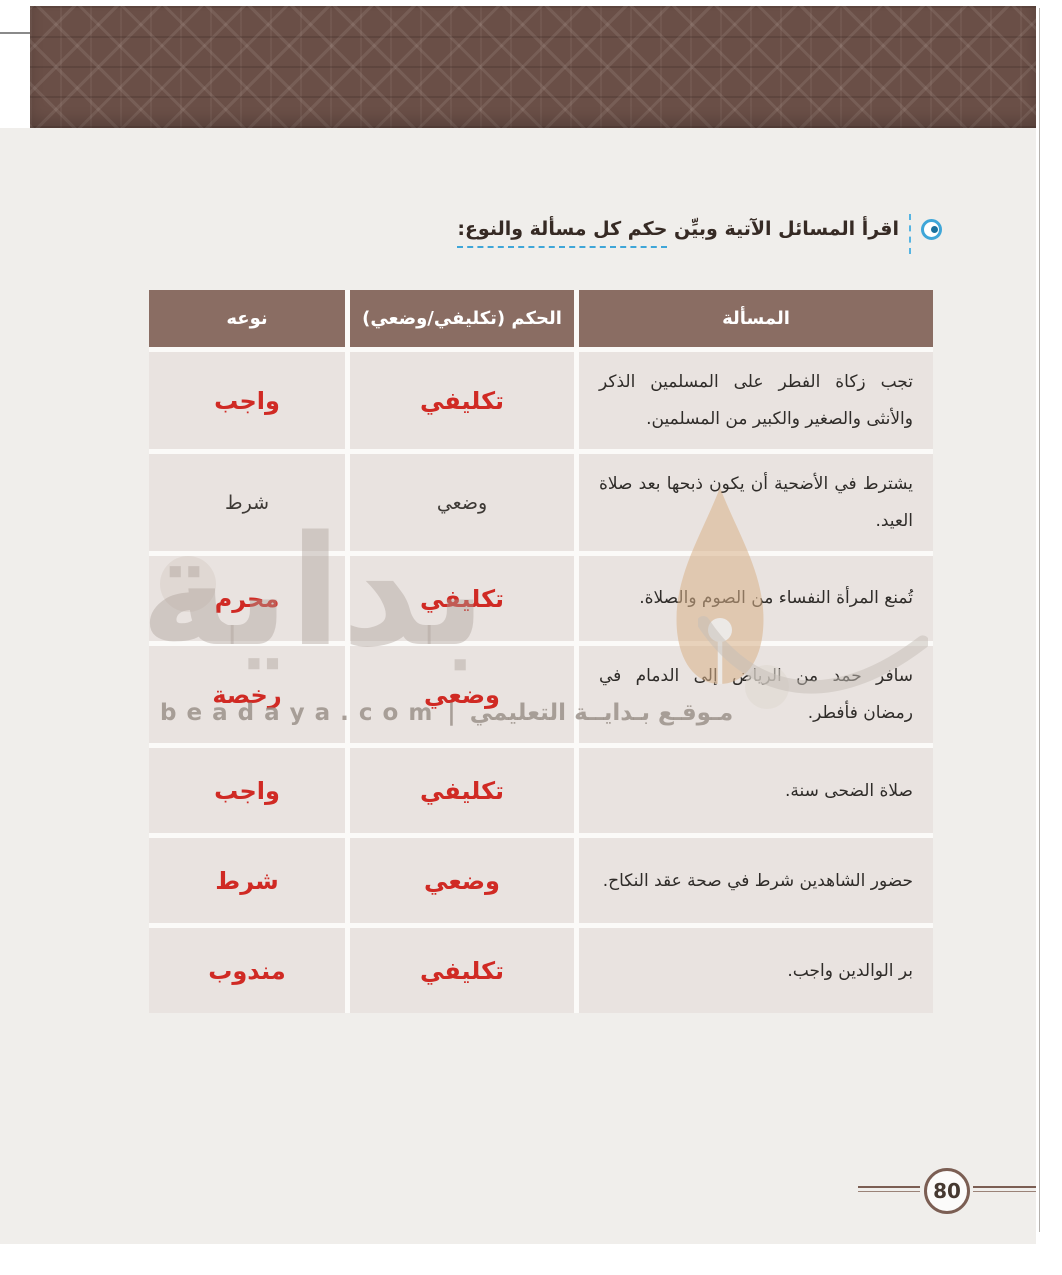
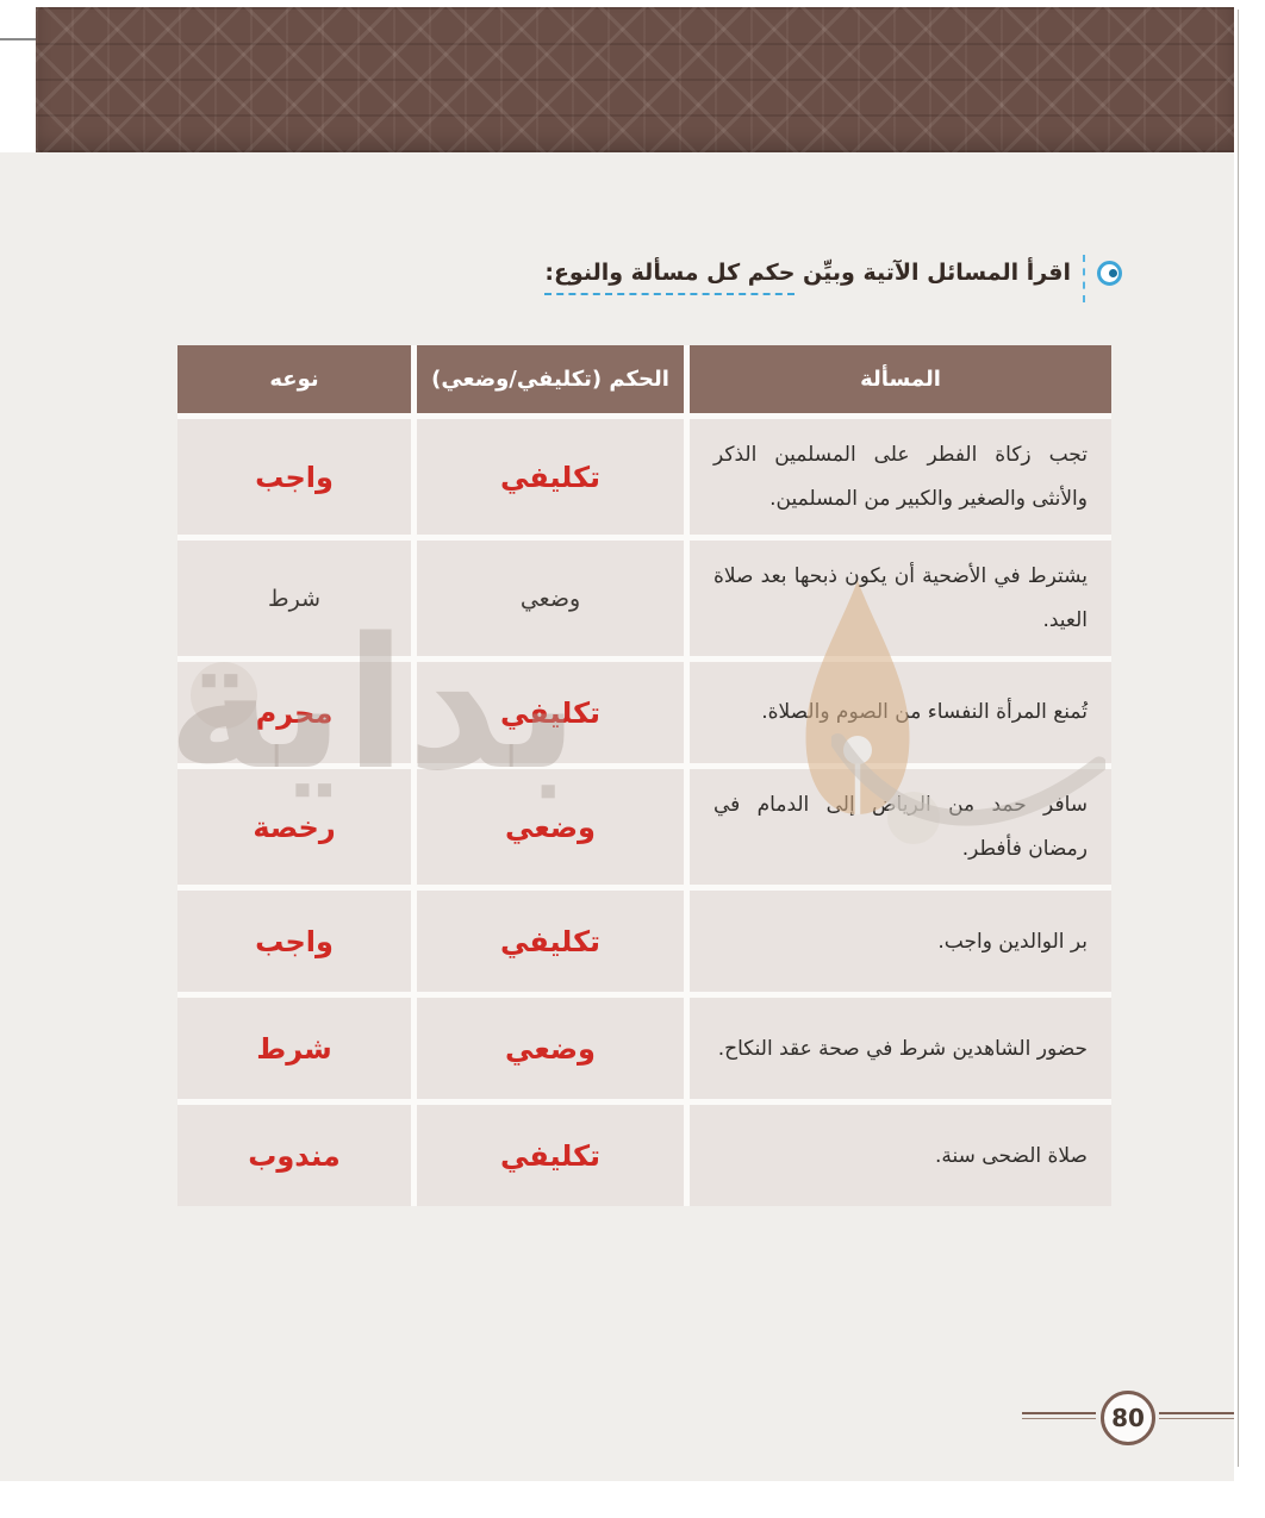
  اقرأ المسائل الآتية وبيِّن حكم كل مسألة والنوع:
  المسألة
  الحكم (تكليفي/وضعي)
  نوعه
  تجب زكاة الفطر على المسلمين الذكر والأنثى والصغير والكبير من المسلمين.
  تكليفي
  واجب
  يشترط في الأضحية أن يكون ذبحها بعد صلاة العيد.
  وضعي
  شرط
  تُمنع المرأة النفساء من الصوم والصلاة.
  تكليفي
  محرم
  سافر حمد من الرياض إلى الدمام في رمضان فأفطر.
  وضعي
  رخصة
- صلاة الضحى سنة.
+ بر الوالدين واجب.
  تكليفي
  واجب
  حضور الشاهدين شرط في صحة عقد النكاح.
  وضعي
  شرط
- بر الوالدين واجب.
+ صلاة الضحى سنة.
  تكليفي
  مندوب
  بداية
- مـوقـع بـدايــة التعليمي
- |
- b e a d a y a . c o m
  80
